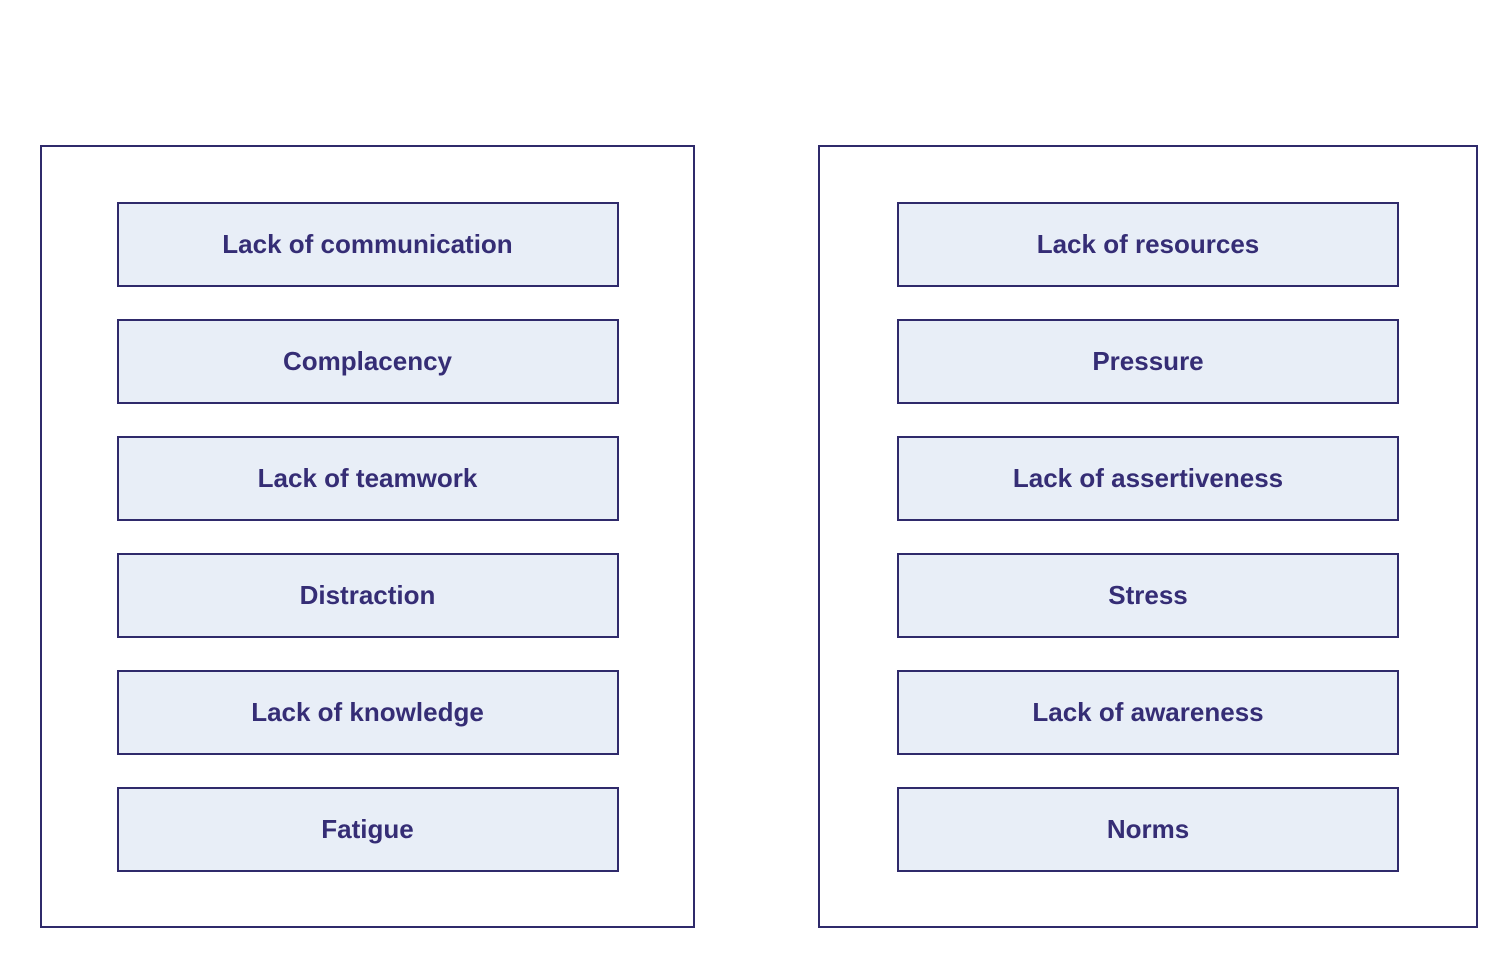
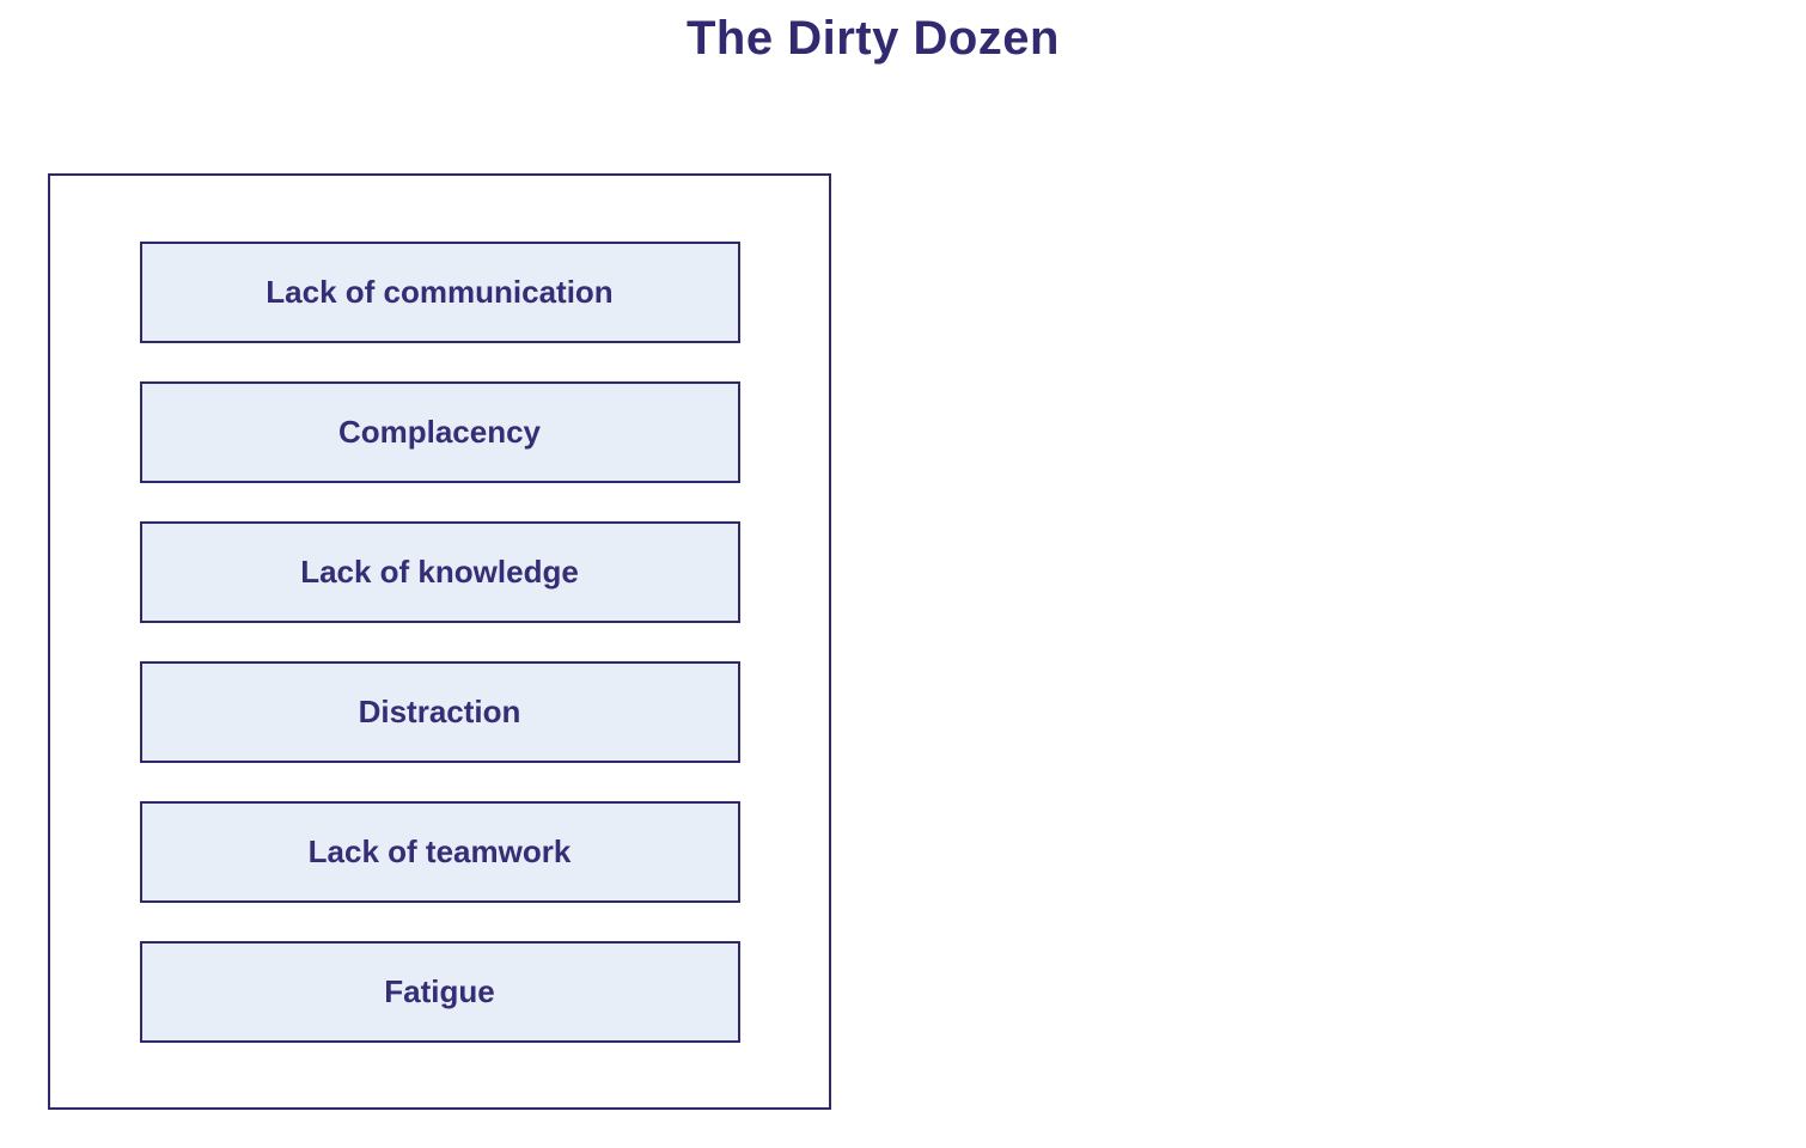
+ The Dirty Dozen
  Lack of communication
  Complacency
- Lack of teamwork
+ Lack of knowledge
  Distraction
- Lack of knowledge
+ Lack of teamwork
  Fatigue
- Lack of resources
- Pressure
- Lack of assertiveness
- Stress
- Lack of awareness
- Norms
